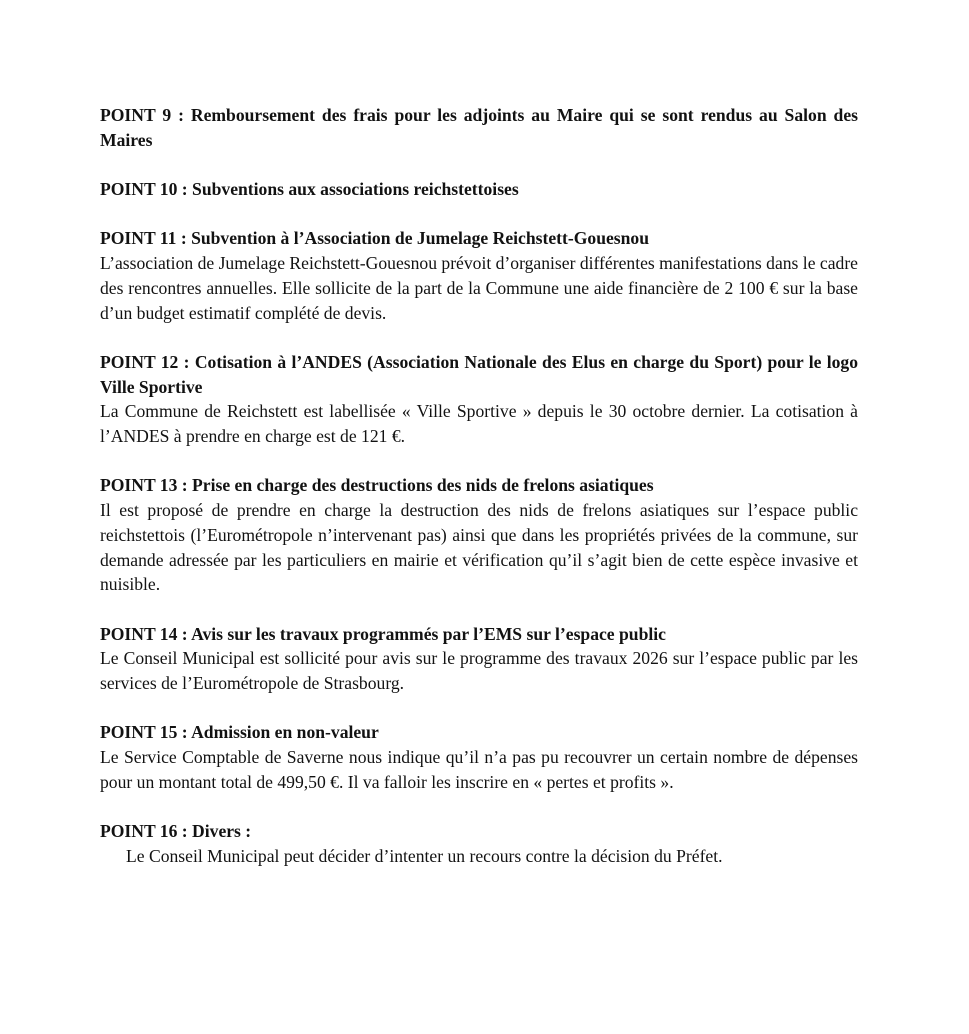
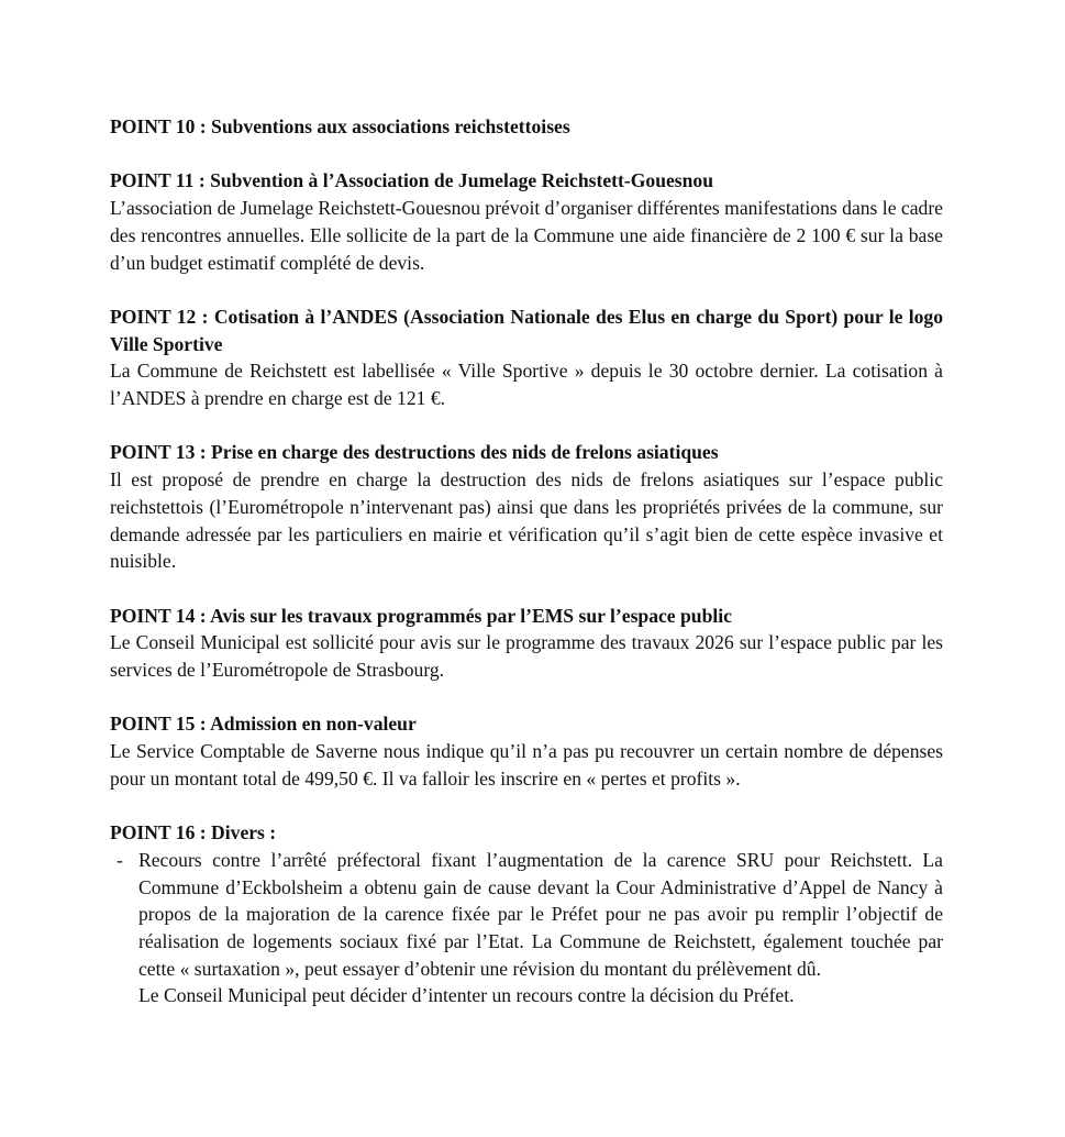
- POINT 9 : Remboursement des frais pour les adjoints au Maire qui se sont rendus au Salon des Maires
  POINT 10 : Subventions aux associations reichstettoises
  POINT 11 : Subvention à l’Association de Jumelage Reichstett-Gouesnou
  L’association de Jumelage Reichstett-Gouesnou prévoit d’organiser différentes manifestations dans le cadre des rencontres annuelles. Elle sollicite de la part de la Commune une aide financière de 2 100 € sur la base d’un budget estimatif complété de devis.
  POINT 12 : Cotisation à l’ANDES (Association Nationale des Elus en charge du Sport) pour le logo Ville Sportive
  La Commune de Reichstett est labellisée « Ville Sportive » depuis le 30 octobre dernier. La cotisation à l’ANDES à prendre en charge est de 121 €.
  POINT 13 : Prise en charge des destructions des nids de frelons asiatiques
  Il est proposé de prendre en charge la destruction des nids de frelons asiatiques sur l’espace public reichstettois (l’Eurométropole n’intervenant pas) ainsi que dans les propriétés privées de la commune, sur demande adressée par les particuliers en mairie et vérification qu’il s’agit bien de cette espèce invasive et nuisible.
  POINT 14 : Avis sur les travaux programmés par l’EMS sur l’espace public
  Le Conseil Municipal est sollicité pour avis sur le programme des travaux 2026 sur l’espace public par les services de l’Eurométropole de Strasbourg.
  POINT 15 : Admission en non-valeur
  Le Service Comptable de Saverne nous indique qu’il n’a pas pu recouvrer un certain nombre de dépenses pour un montant total de 499,50 €. Il va falloir les inscrire en « pertes et profits ».
  POINT 16 : Divers :
+ -
+ Recours contre l’arrêté préfectoral fixant l’augmentation de la carence SRU pour Reichstett. La Commune d’Eckbolsheim a obtenu gain de cause devant la Cour Administrative d’Appel de Nancy à propos de la majoration de la carence fixée par le Préfet pour ne pas avoir pu remplir l’objectif de réalisation de logements sociaux fixé par l’Etat. La Commune de Reichstett, également touchée par cette « surtaxation », peut essayer d’obtenir une révision du montant du prélèvement dû.
  Le Conseil Municipal peut décider d’intenter un recours contre la décision du Préfet.
